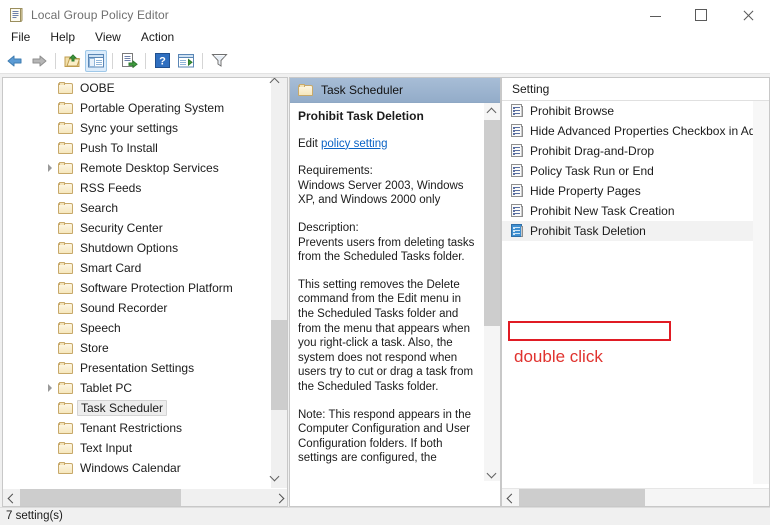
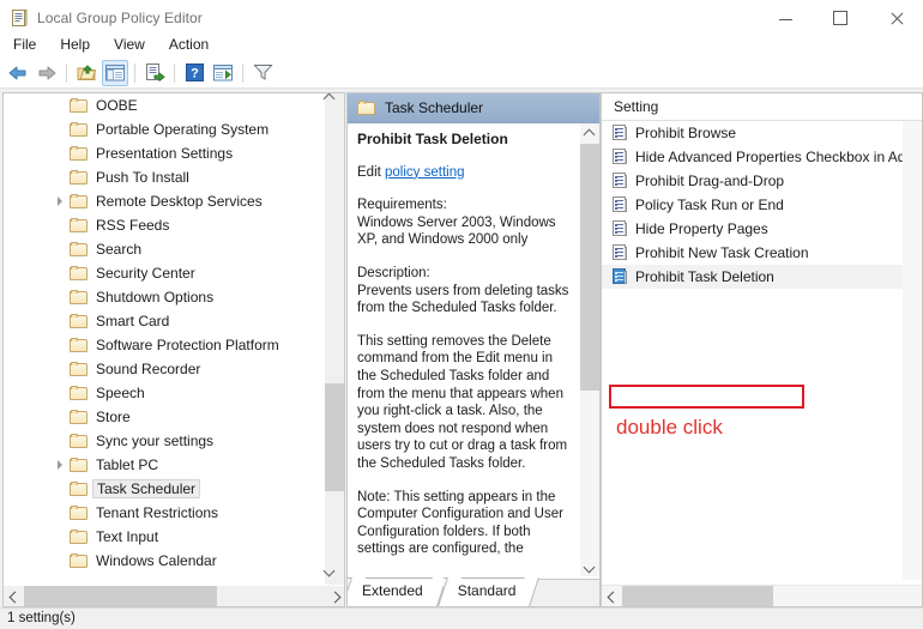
  Local Group Policy Editor
  File
  Help
  View
  Action
  ?
  OOBE
  Portable Operating System
- Sync your settings
+ Presentation Settings
  Push To Install
  Remote Desktop Services
  RSS Feeds
  Search
  Security Center
  Shutdown Options
  Smart Card
  Software Protection Platform
  Sound Recorder
  Speech
  Store
- Presentation Settings
+ Sync your settings
  Tablet PC
  Task Scheduler
  Tenant Restrictions
  Text Input
  Windows Calendar
  Task Scheduler
  Prohibit Task Deletion
  Edit policy setting
  Requirements:
  Windows Server 2003, Windows XP, and Windows 2000 only
  Description:
  Prevents users from deleting tasks from the Scheduled Tasks folder.
  This setting removes the Delete command from the Edit menu in the Scheduled Tasks folder and from the menu that appears when you right-click a task. Also, the system does not respond when users try to cut or drag a task from the Scheduled Tasks folder.
- Note: This respond appears in the Computer Configuration and User Configuration folders. If both settings are configured, the
+ Note: This setting appears in the Computer Configuration and User Configuration folders. If both settings are configured, the
+ Extended
+ Standard
  Setting
  Prohibit Browse
  Hide Advanced Properties Checkbox in A
  Prohibit Drag-and-Drop
  Policy Task Run or End
  Hide Property Pages
  Prohibit New Task Creation
  Prohibit Task Deletion
  double click
- 7 setting(s)
+ 1 setting(s)
